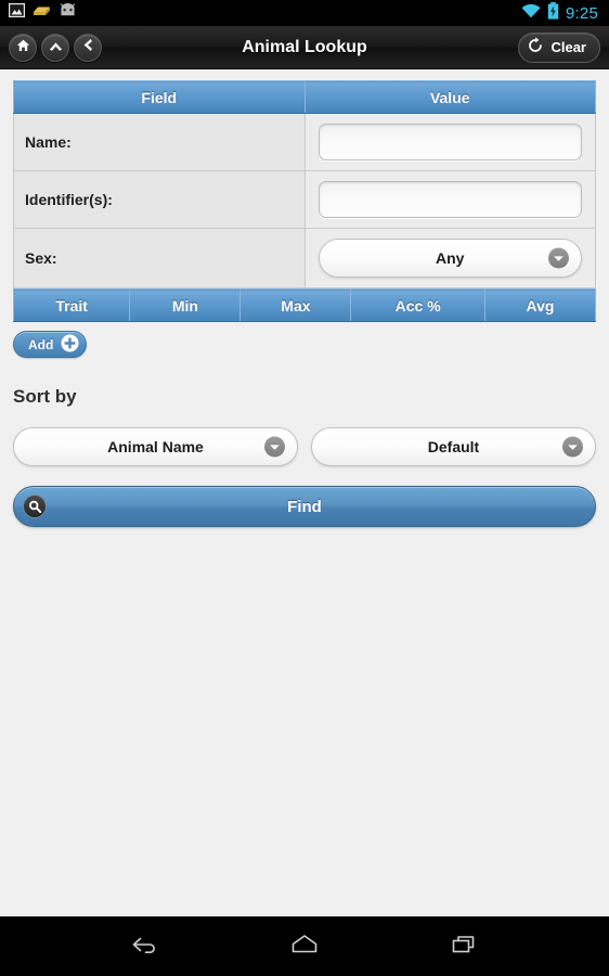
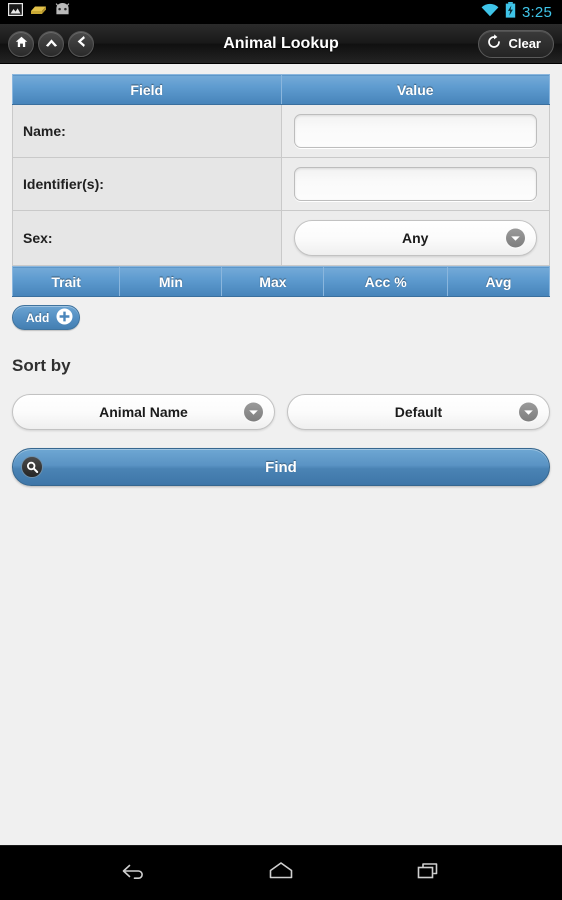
- 9:25
+ 3:25
  Animal Lookup
  Clear
  Field	Value
  Name:
  Identifier(s):
  Sex:	Any
  Trait	Min	Max	Acc %	Avg
  Add
  Sort by
  Animal Name
  Default
  Find
